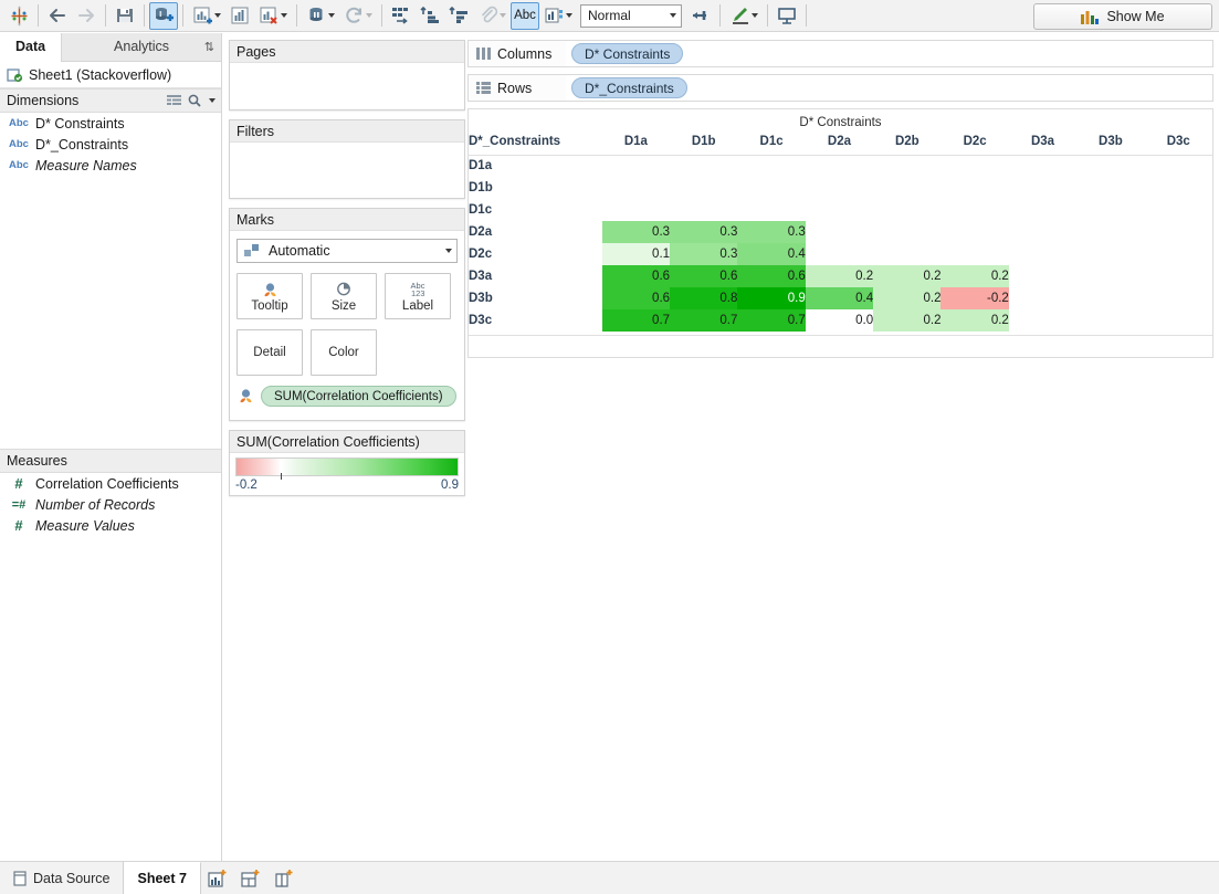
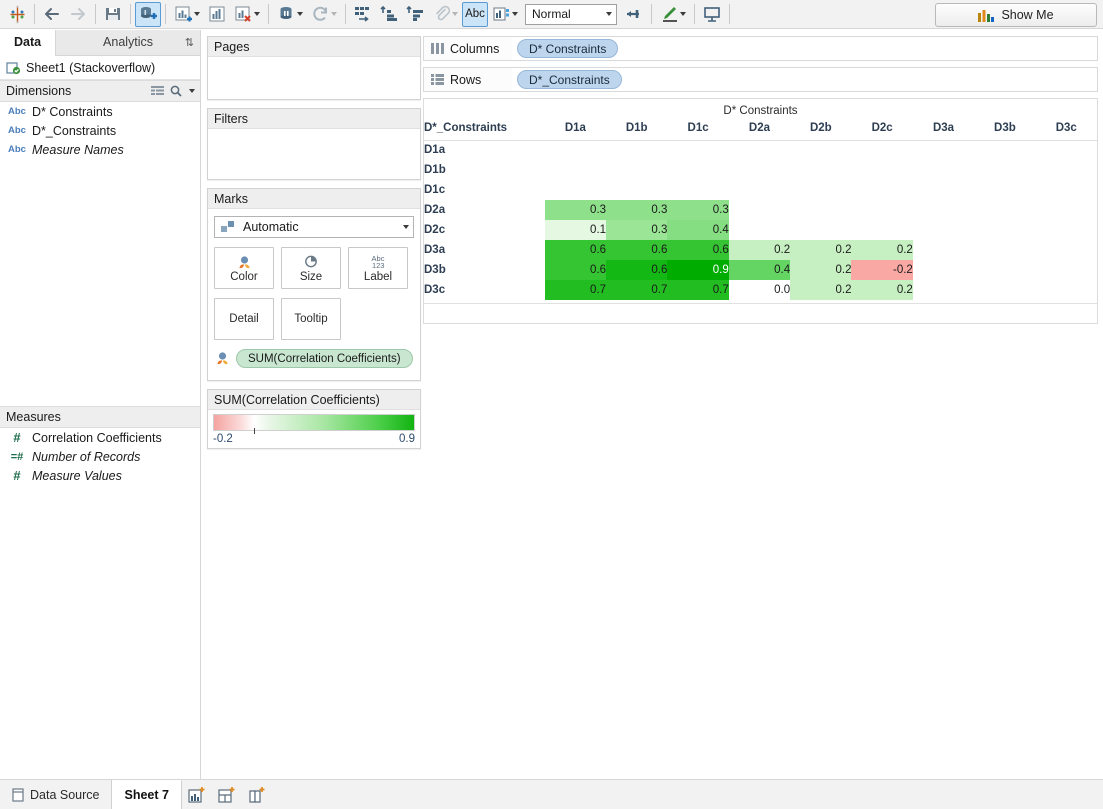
  Abc
  Normal
  Show Me
  Data
  Analytics
  ⇅
  Sheet1 (Stackoverflow)
  Dimensions
  Abc
  D* Constraints
  Abc
  D*_Constraints
  Abc
  Measure Names
  Measures
  #
  Correlation Coefficients
  =#
  Number of Records
  #
  Measure Values
  Pages
  Filters
  Marks
  Automatic
- Tooltip
+ Color
  Size
  Abc
  123
  Label
  Detail
- Color
+ Tooltip
  SUM(Correlation Coefficients)
  SUM(Correlation Coefficients)
  -0.2
  0.9
  Columns
  D* Constraints
  Rows
  D*_Constraints
  D* Constraints
  D*_Constraints	D1a	D1b	D1c	D2a	D2b	D2c	D3a	D3b	D3c
  D1a
  D1b
  D1c
  D2a	0.3	0.3	0.3
  D2c	0.1	0.3	0.4
  D3a	0.6	0.6	0.6	0.2	0.2	0.2
- D3b	0.6	0.8	0.9	0.4	0.2	-0.2
+ D3b	0.6	0.6	0.9	0.4	0.2	-0.2
  D3c	0.7	0.7	0.7	0.0	0.2	0.2
  Data Source
  Sheet 7
